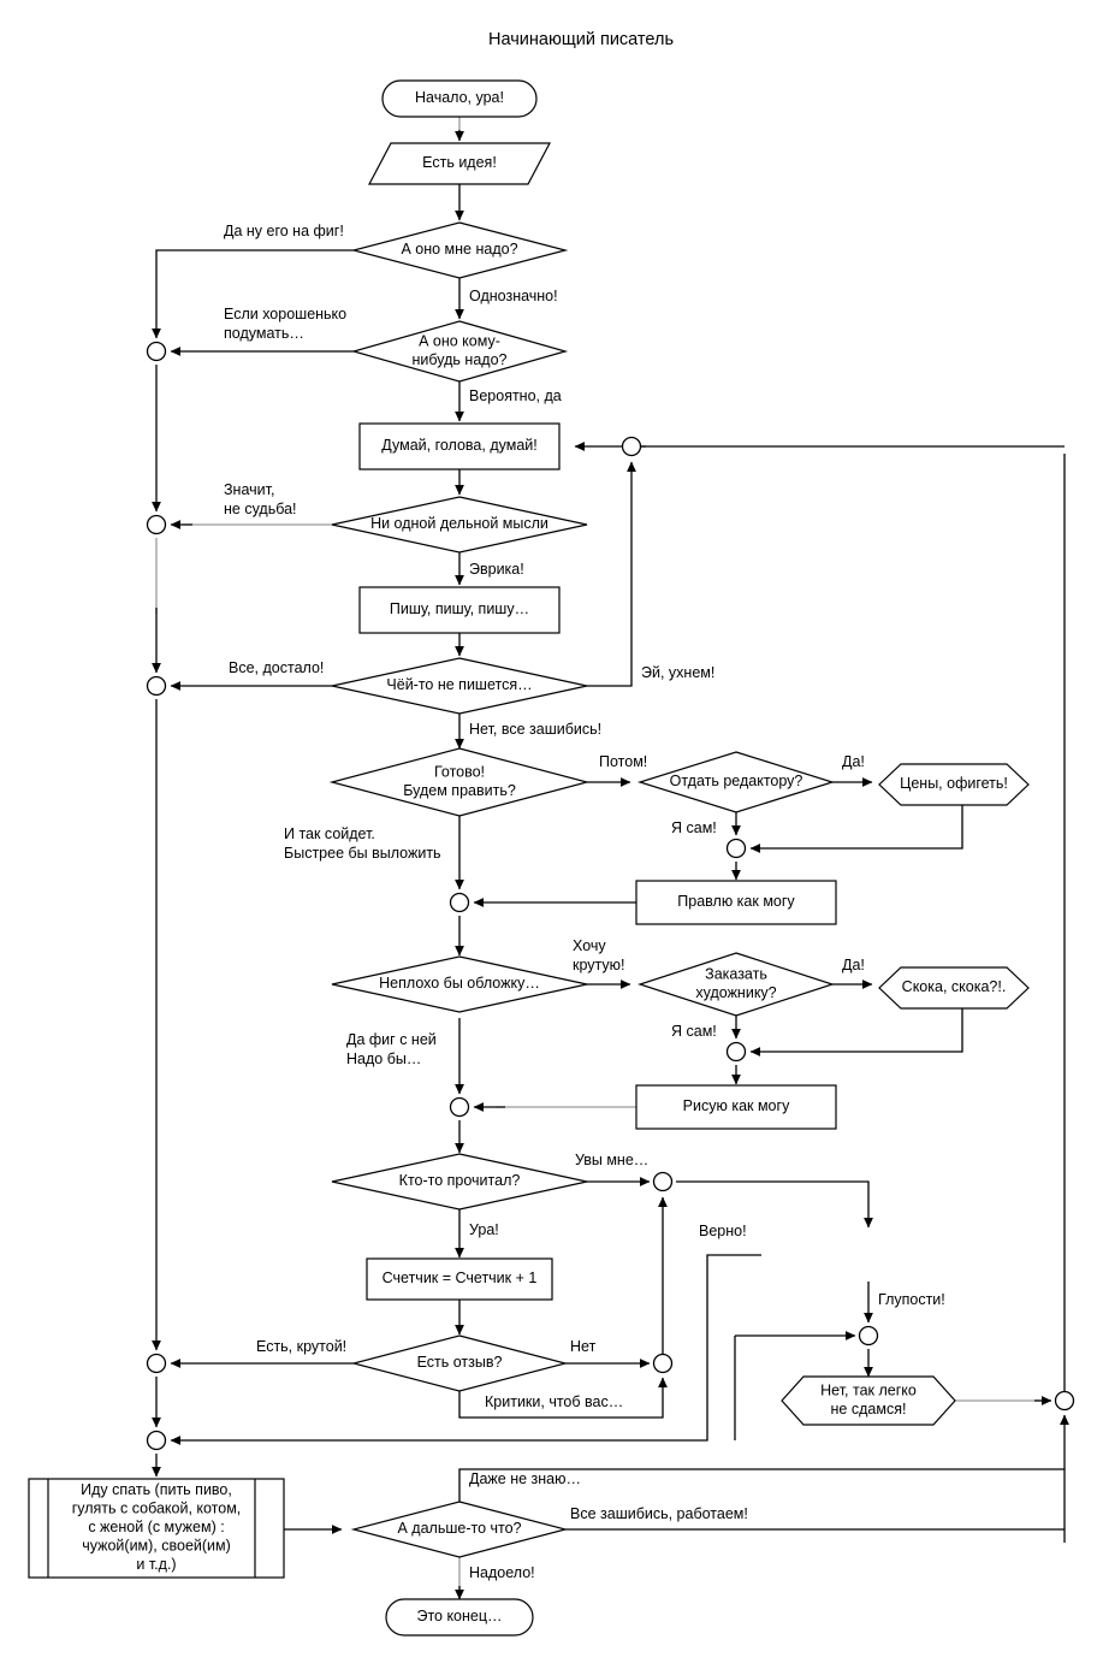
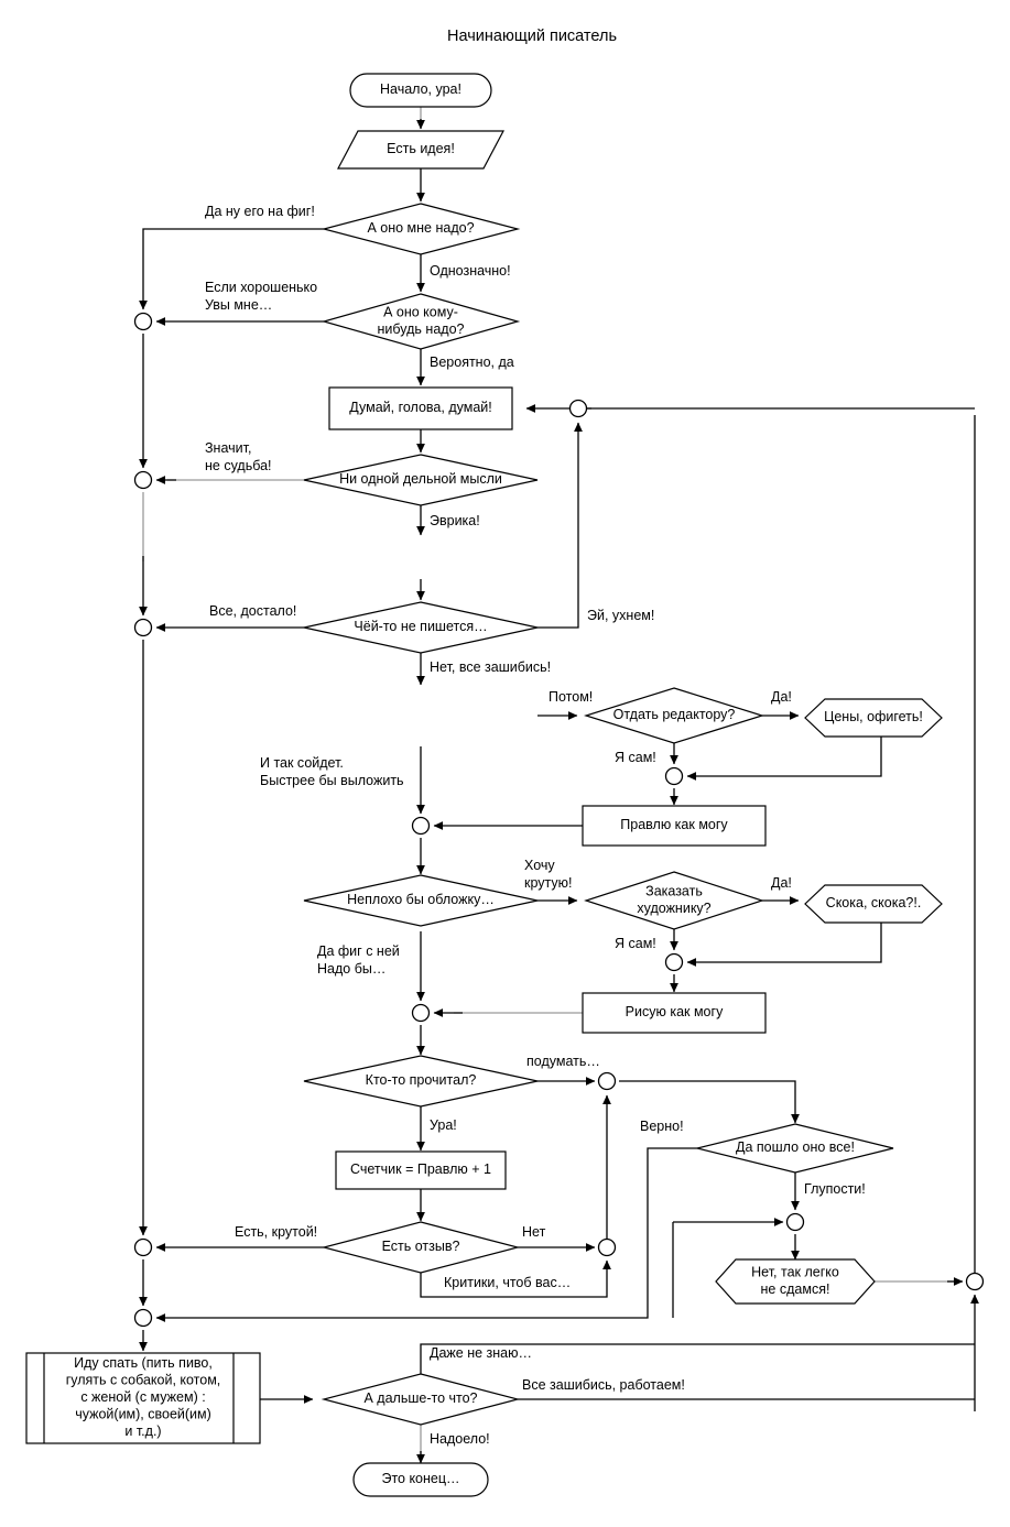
  Начинающий писатель
  Начало, ура!
  Есть идея!
  А оно мне надо?
  А оно кому- нибудь надо?
  Думай, голова, думай!
  Ни одной дельной мысли
- Пишу, пишу, пишу…
  Чёй-то не пишется…
- Готово! Будем править?
  Отдать редактору?
  Цены, офигеть!
  Правлю как могу
  Неплохо бы обложку…
  Заказать художнику?
  Скока, скока?!.
  Рисую как могу
  Кто-то прочитал?
- Счетчик = Счетчик + 1
+ Счетчик = Правлю + 1
  Есть отзыв?
+ Да пошло оно все!
  Нет, так легко не сдамся!
  Иду спать (пить пиво, гулять с собакой, котом, с женой (с мужем) : чужой(им), своей(им) и т.д.)
  А дальше-то что?
  Это конец…
  Да ну его на фиг!
  Однозначно!
  Если хорошенько
- подумать…
+ Увы мне…
  Вероятно, да
  Значит,
  не судьба!
  Эврика!
  Эй, ухнем!
  Все, достало!
  Нет, все зашибись!
  Потом!
  Да!
  Я сам!
  И так сойдет.
  Быстрее бы выложить
  Хочу
  крутую!
  Да!
  Я сам!
  Да фиг с ней
  Надо бы…
- Увы мне…
+ подумать…
  Ура!
  Верно!
  Глупости!
  Есть, крутой!
  Нет
  Критики, чтоб вас…
  Даже не знаю…
  Все зашибись, работаем!
  Надоело!
